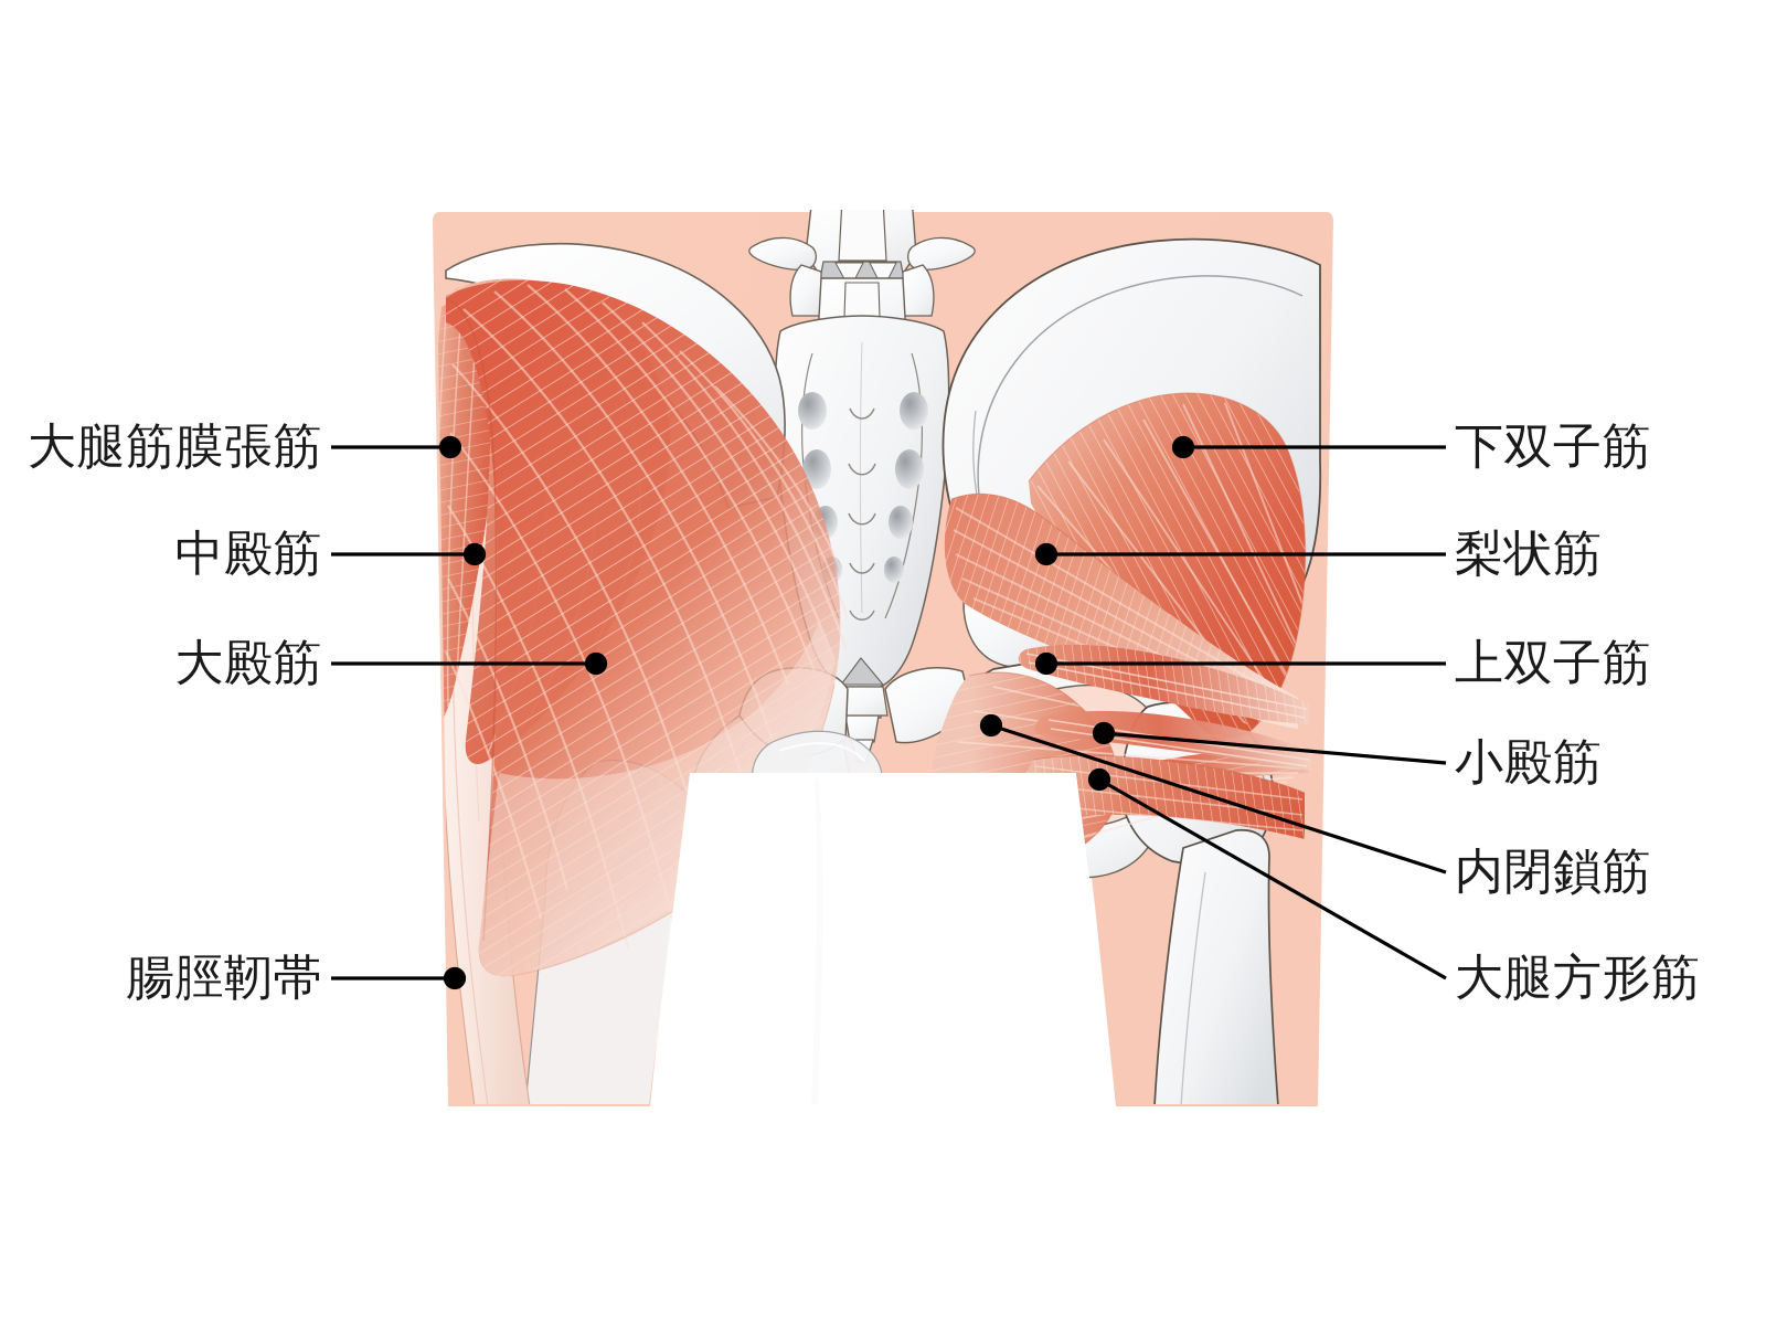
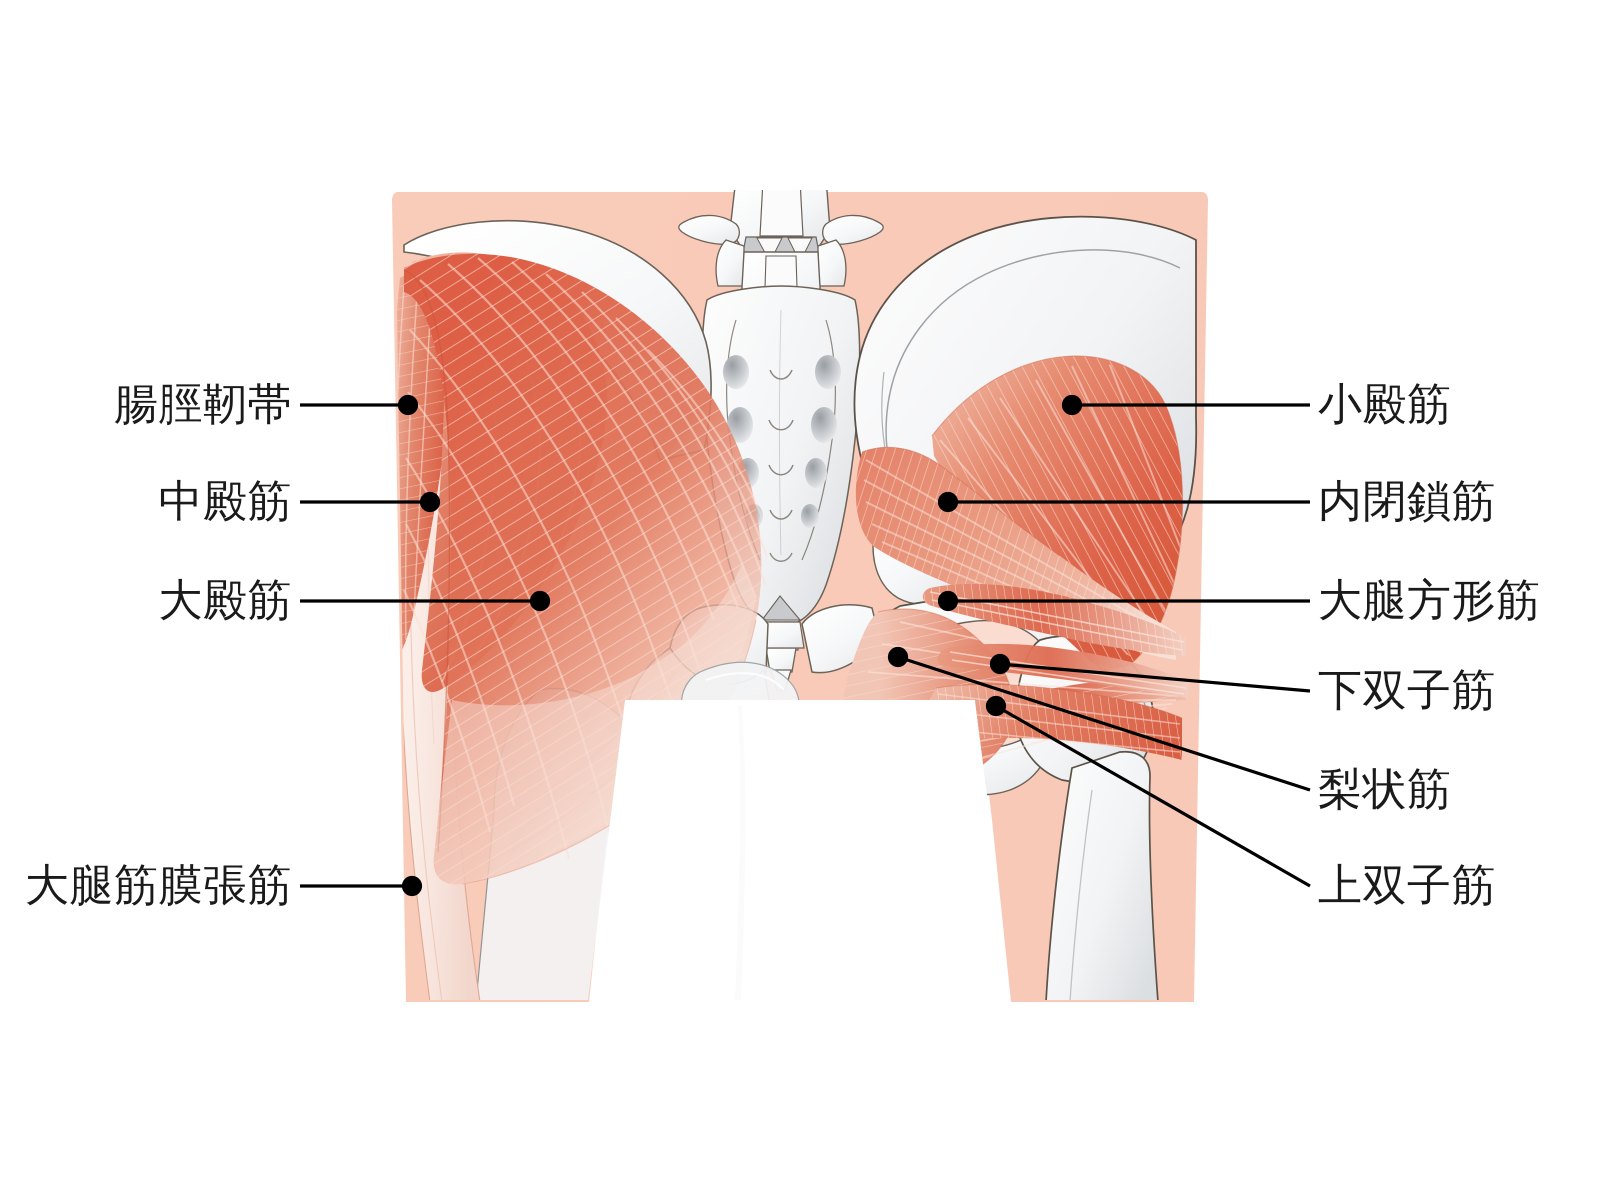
- 大腿筋膜張筋
+ 腸脛靭帯
  中殿筋
  大殿筋
- 腸脛靭帯
+ 大腿筋膜張筋
- 下双子筋
+ 小殿筋
- 梨状筋
+ 内閉鎖筋
- 上双子筋
+ 大腿方形筋
- 小殿筋
+ 下双子筋
- 内閉鎖筋
+ 梨状筋
- 大腿方形筋
+ 上双子筋
